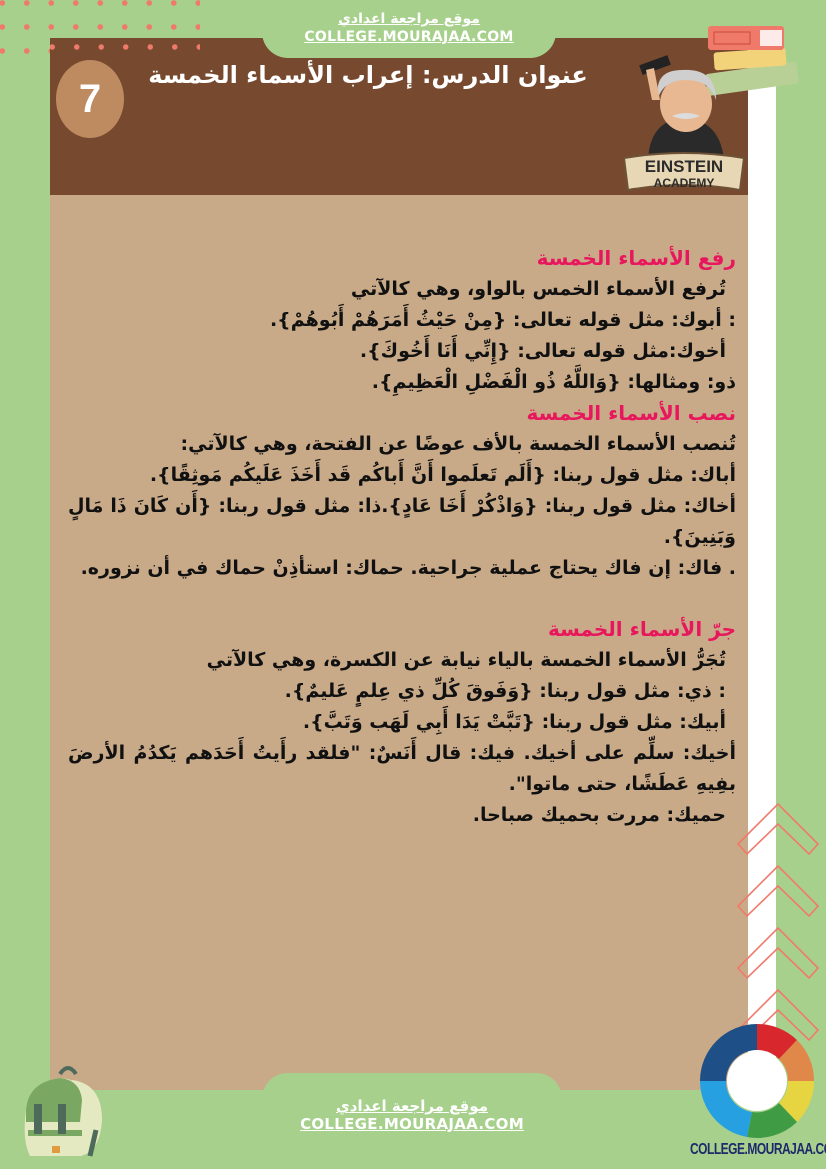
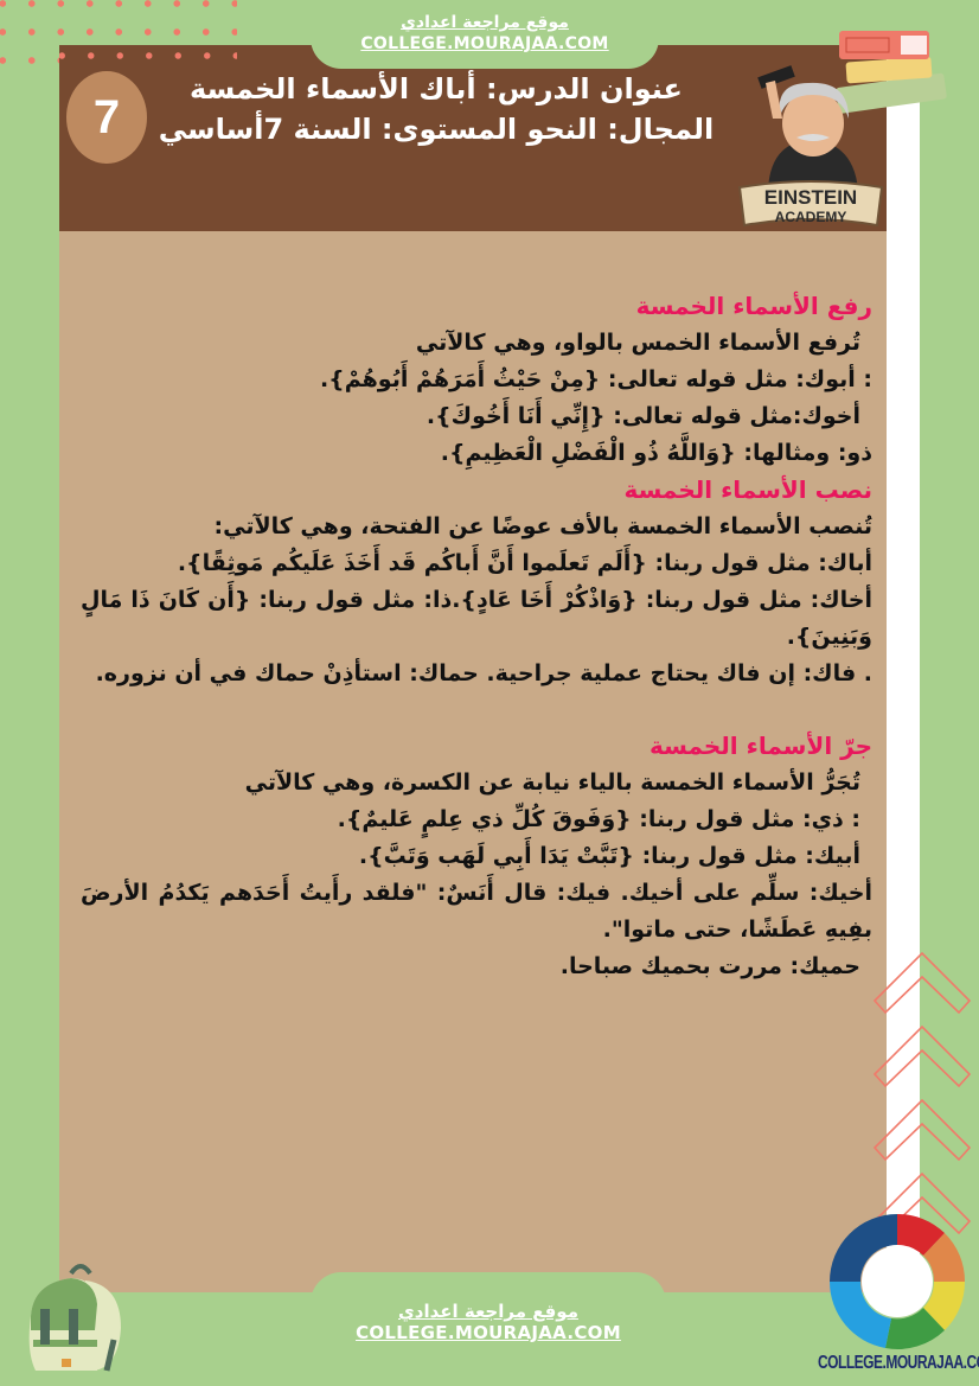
  موقع مراجعة اعدادي
  COLLEGE.MOURAJAA.COM
  7
- عنوان الدرس: إعراب الأسماء الخمسة
+ عنوان الدرس: أباك الأسماء الخمسة
+ المجال: النحو المستوى: السنة 7أساسي
  EINSTEIN
  ACADEMY
  رفع الأسماء الخمسة
  تُرفع الأسماء الخمس بالواو، وهي كالآتي
  : أبوك: مثل قوله تعالى: {مِنْ حَيْثُ أَمَرَهُمْ أَبُوهُمْ}.
  أخوك:مثل قوله تعالى: {إِنِّي أَنَا أَخُوكَ}.
  ذو: ومثالها: {وَاللَّهُ ذُو الْفَضْلِ الْعَظِيمِ}.
  نصب الأسماء الخمسة
  تُنصب الأسماء الخمسة بالأف عوضًا عن الفتحة، وهي كالآتي:
  أباك: مثل قول ربنا: {أَلَم تَعلَموا أَنَّ أَباكُم قَد أَخَذَ عَلَيكُم مَوثِقًا}.
  أخاك: مثل قول ربنا: {وَاذْكُرْ أَخَا عَادٍ}.ذا: مثل قول ربنا: {أَن كَانَ ذَا مَالٍ وَبَنِينَ}.
  . فاك: إن فاك يحتاج عملية جراحية. حماك: استأذِنْ حماك في أن نزوره.
  جرّ الأسماء الخمسة
  تُجَرُّ الأسماء الخمسة بالياء نيابة عن الكسرة، وهي كالآتي
  : ذي: مثل قول ربنا: {وَفَوقَ كُلِّ ذي عِلمٍ عَليمٌ}.
  أبيك: مثل قول ربنا: {تَبَّتْ يَدَا أَبِي لَهَب وَتَبَّ}.
  أخيك: سلِّم على أخيك. فيك: قال أَنَسٌ: "فلقد رأَيتُ أَحَدَهم يَكدُمُ الأرضَ بفِيهِ عَطَشًا، حتى ماتوا".
  حميك: مررت بحميك صباحا.
  موقع مراجعة اعدادي
  COLLEGE.MOURAJAA.COM
  COLLEGE.MOURAJAA.C
